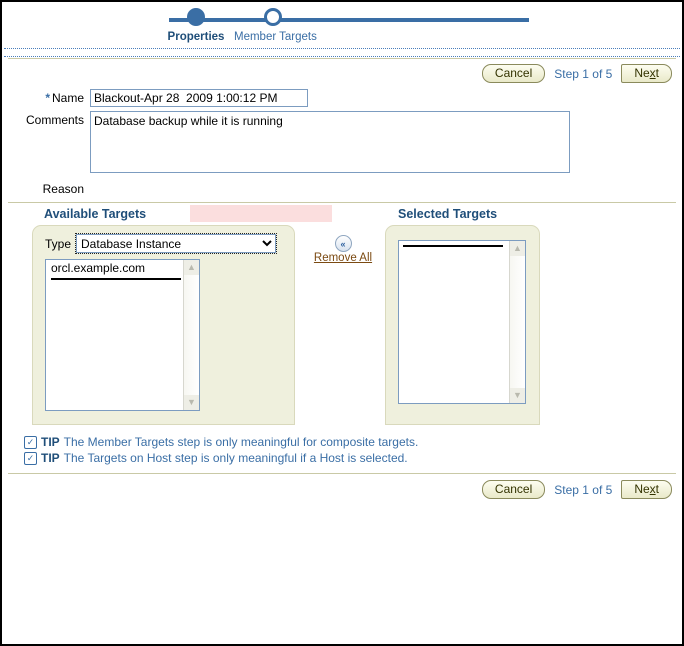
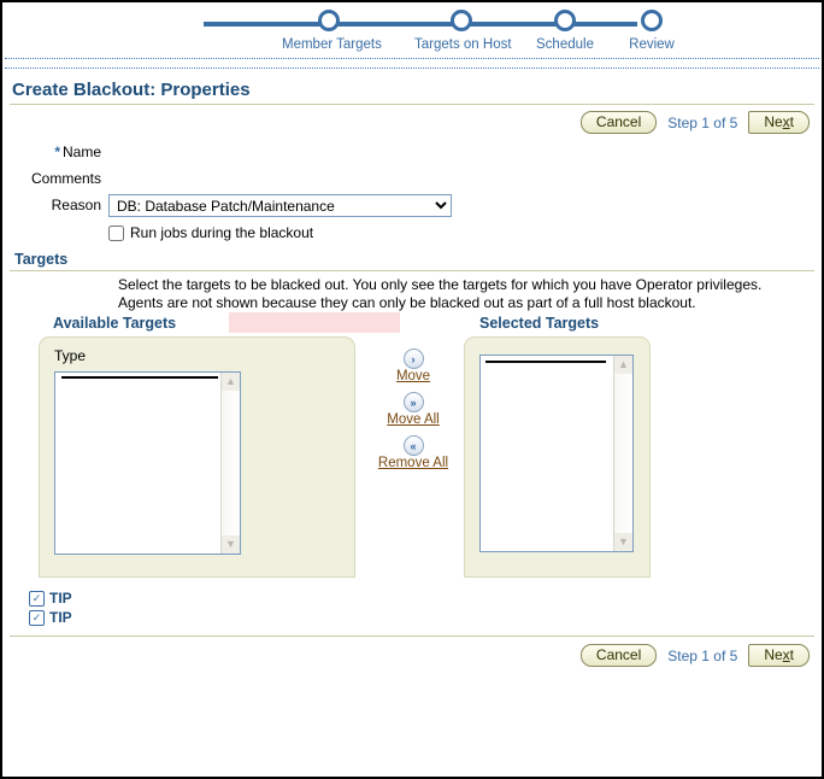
- Properties
  Member Targets
+ Targets on Host
+ Schedule
+ Review
+ Create Blackout: Properties
  Cancel
  Step 1 of 5
  Next
  * Name
- Blackout-Apr 28 2009 1:00:12 PM
  Comments
- Database backup while it is running
  Reason
+ DB: Database Patch/Maintenance
+ Run jobs during the blackout
+ Targets
+ Select the targets to be blacked out. You only see the targets for which you have Operator privileges. Agents are not shown because they can only be blacked out as part of a full host blackout.
  Available Targets
  Selected Targets
  Type
- Database Instance
- orcl.example.com
  ▲
  ▼
+ ›
+ Move
+ »
+ Move All
  «
  Remove All
  ▲
  ▼
  ✓
  TIP
- The Member Targets step is only meaningful for composite targets.
  ✓
  TIP
- The Targets on Host step is only meaningful if a Host is selected.
  Cancel
  Step 1 of 5
  Next
